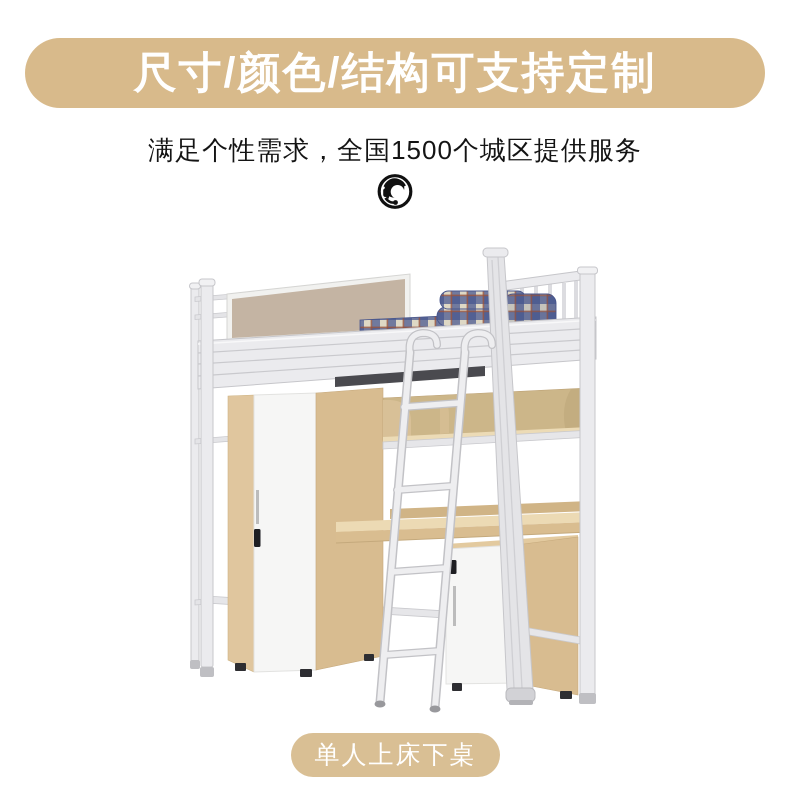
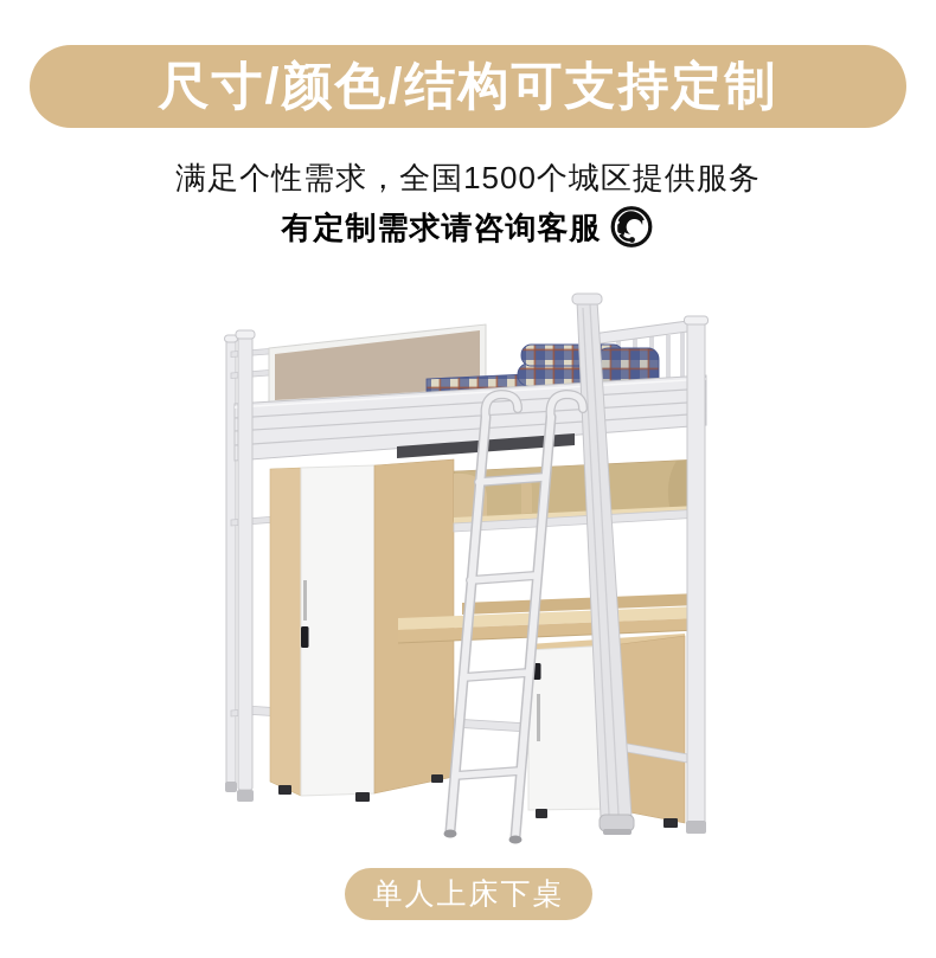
  尺寸/颜色/结构可支持定制
  满足个性需求，全国1500个城区提供服务
+ 有定制需求请咨询客服
  单人上床下桌
